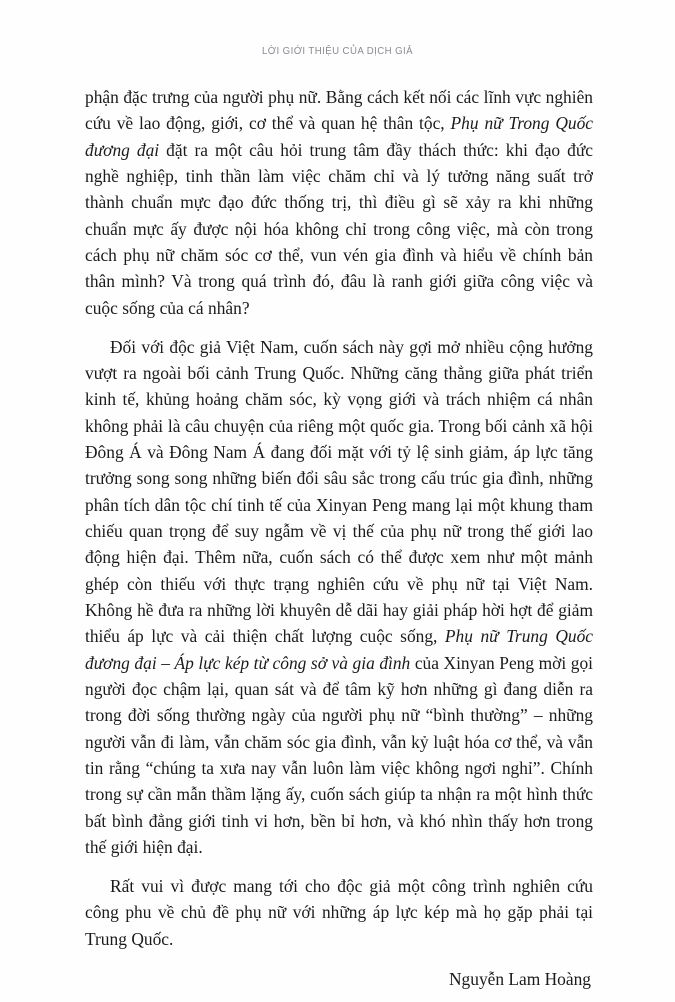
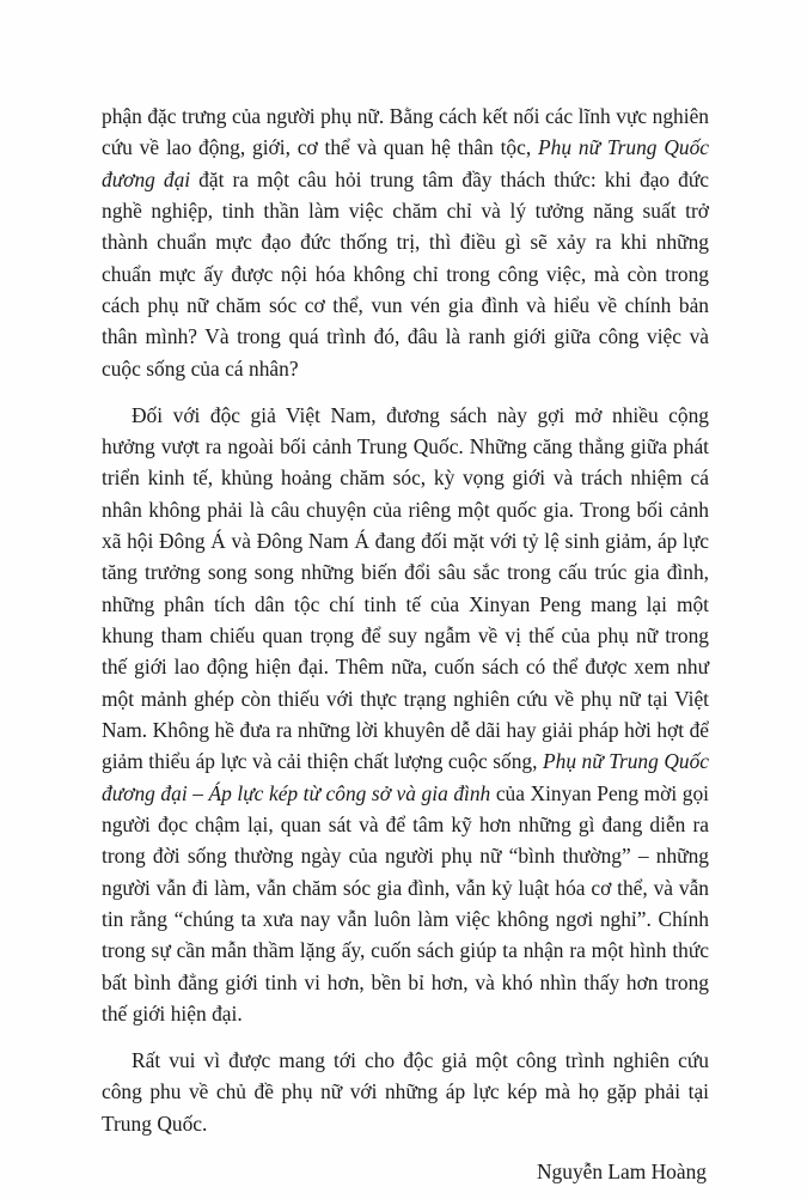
- LỜI GIỚI THIỆU CỦA DỊCH GIẢ
- phận đặc trưng của người phụ nữ. Bằng cách kết nối các lĩnh vực nghiên cứu về lao động, giới, cơ thể và quan hệ thân tộc, Phụ nữ Trong Quốc đương đại đặt ra một câu hỏi trung tâm đầy thách thức: khi đạo đức nghề nghiệp, tinh thần làm việc chăm chỉ và lý tưởng năng suất trở thành chuẩn mực đạo đức thống trị, thì điều gì sẽ xảy ra khi những chuẩn mực ấy được nội hóa không chỉ trong công việc, mà còn trong cách phụ nữ chăm sóc cơ thể, vun vén gia đình và hiểu về chính bản thân mình? Và trong quá trình đó, đâu là ranh giới giữa công việc và cuộc sống của cá nhân?
+ phận đặc trưng của người phụ nữ. Bằng cách kết nối các lĩnh vực nghiên cứu về lao động, giới, cơ thể và quan hệ thân tộc, Phụ nữ Trung Quốc đương đại đặt ra một câu hỏi trung tâm đầy thách thức: khi đạo đức nghề nghiệp, tinh thần làm việc chăm chỉ và lý tưởng năng suất trở thành chuẩn mực đạo đức thống trị, thì điều gì sẽ xảy ra khi những chuẩn mực ấy được nội hóa không chỉ trong công việc, mà còn trong cách phụ nữ chăm sóc cơ thể, vun vén gia đình và hiểu về chính bản thân mình? Và trong quá trình đó, đâu là ranh giới giữa công việc và cuộc sống của cá nhân?
- Đối với độc giả Việt Nam, cuốn sách này gợi mở nhiều cộng hưởng vượt ra ngoài bối cảnh Trung Quốc. Những căng thẳng giữa phát triển kinh tế, khủng hoảng chăm sóc, kỳ vọng giới và trách nhiệm cá nhân không phải là câu chuyện của riêng một quốc gia. Trong bối cảnh xã hội Đông Á và Đông Nam Á đang đối mặt với tỷ lệ sinh giảm, áp lực tăng trưởng song song những biến đổi sâu sắc trong cấu trúc gia đình, những phân tích dân tộc chí tinh tế của Xinyan Peng mang lại một khung tham chiếu quan trọng để suy ngẫm về vị thế của phụ nữ trong thế giới lao động hiện đại. Thêm nữa, cuốn sách có thể được xem như một mảnh ghép còn thiếu với thực trạng nghiên cứu về phụ nữ tại Việt Nam. Không hề đưa ra những lời khuyên dễ dãi hay giải pháp hời hợt để giảm thiểu áp lực và cải thiện chất lượng cuộc sống, Phụ nữ Trung Quốc đương đại – Áp lực kép từ công sở và gia đình của Xinyan Peng mời gọi người đọc chậm lại, quan sát và để tâm kỹ hơn những gì đang diễn ra trong đời sống thường ngày của người phụ nữ “bình thường” – những người vẫn đi làm, vẫn chăm sóc gia đình, vẫn kỷ luật hóa cơ thể, và vẫn tin rằng “chúng ta xưa nay vẫn luôn làm việc không ngơi nghỉ”. Chính trong sự cần mẫn thầm lặng ấy, cuốn sách giúp ta nhận ra một hình thức bất bình đẳng giới tinh vi hơn, bền bỉ hơn, và khó nhìn thấy hơn trong thế giới hiện đại.
+ Đối với độc giả Việt Nam, đương sách này gợi mở nhiều cộng hưởng vượt ra ngoài bối cảnh Trung Quốc. Những căng thẳng giữa phát triển kinh tế, khủng hoảng chăm sóc, kỳ vọng giới và trách nhiệm cá nhân không phải là câu chuyện của riêng một quốc gia. Trong bối cảnh xã hội Đông Á và Đông Nam Á đang đối mặt với tỷ lệ sinh giảm, áp lực tăng trưởng song song những biến đổi sâu sắc trong cấu trúc gia đình, những phân tích dân tộc chí tinh tế của Xinyan Peng mang lại một khung tham chiếu quan trọng để suy ngẫm về vị thế của phụ nữ trong thế giới lao động hiện đại. Thêm nữa, cuốn sách có thể được xem như một mảnh ghép còn thiếu với thực trạng nghiên cứu về phụ nữ tại Việt Nam. Không hề đưa ra những lời khuyên dễ dãi hay giải pháp hời hợt để giảm thiểu áp lực và cải thiện chất lượng cuộc sống, Phụ nữ Trung Quốc đương đại – Áp lực kép từ công sở và gia đình của Xinyan Peng mời gọi người đọc chậm lại, quan sát và để tâm kỹ hơn những gì đang diễn ra trong đời sống thường ngày của người phụ nữ “bình thường” – những người vẫn đi làm, vẫn chăm sóc gia đình, vẫn kỷ luật hóa cơ thể, và vẫn tin rằng “chúng ta xưa nay vẫn luôn làm việc không ngơi nghỉ”. Chính trong sự cần mẫn thầm lặng ấy, cuốn sách giúp ta nhận ra một hình thức bất bình đẳng giới tinh vi hơn, bền bỉ hơn, và khó nhìn thấy hơn trong thế giới hiện đại.
  Rất vui vì được mang tới cho độc giả một công trình nghiên cứu công phu về chủ đề phụ nữ với những áp lực kép mà họ gặp phải tại Trung Quốc.
  Nguyễn Lam Hoàng
